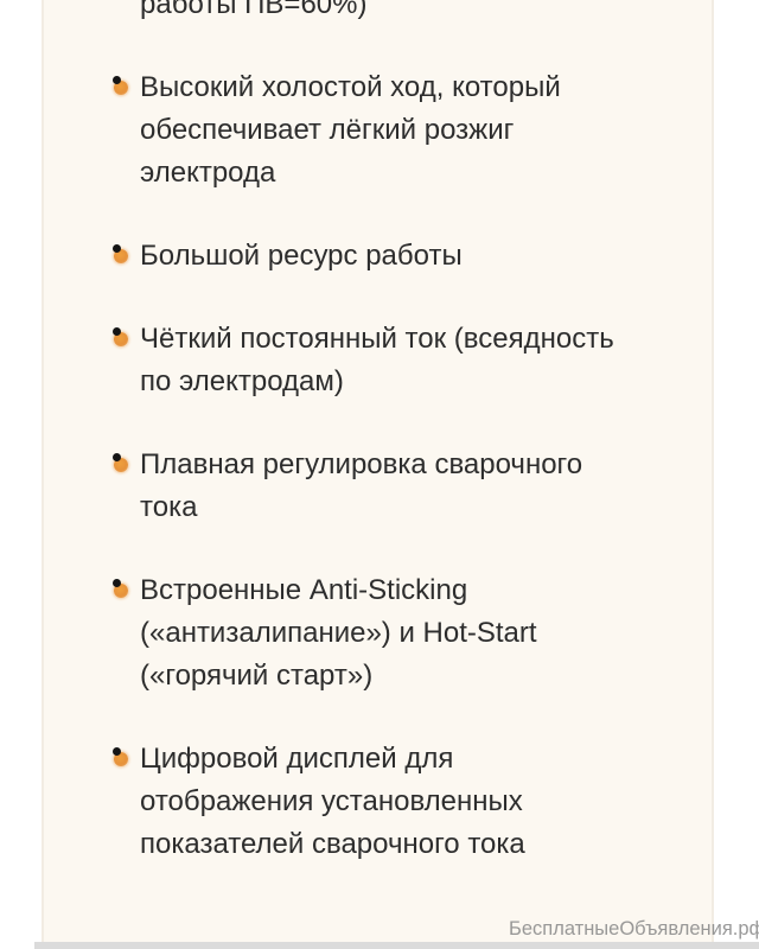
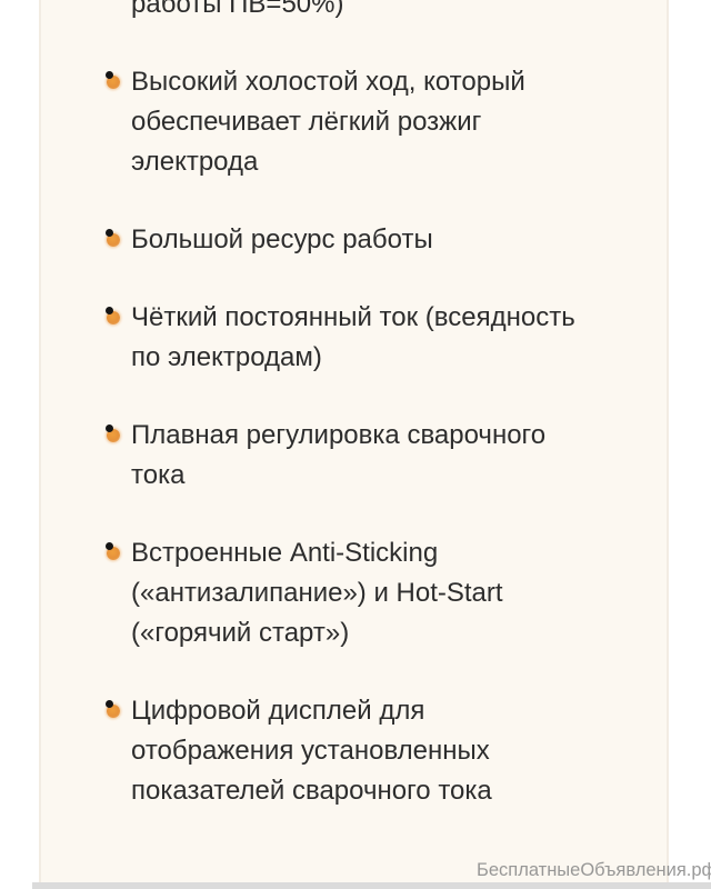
- работы ПВ=60%)
+ работы ПВ=50%)
  Высокий холостой ход, который
  обеспечивает лёгкий розжиг
  электрода
  Большой ресурс работы
  Чёткий постоянный ток (всеядность
  по электродам)
  Плавная регулировка сварочного
  тока
  Встроенные Anti-Sticking
  («антизалипание») и Hot-Start
  («горячий старт»)
  Цифровой дисплей для
  отображения установленных
  показателей сварочного тока
  БесплатныеОбъявления.рф
